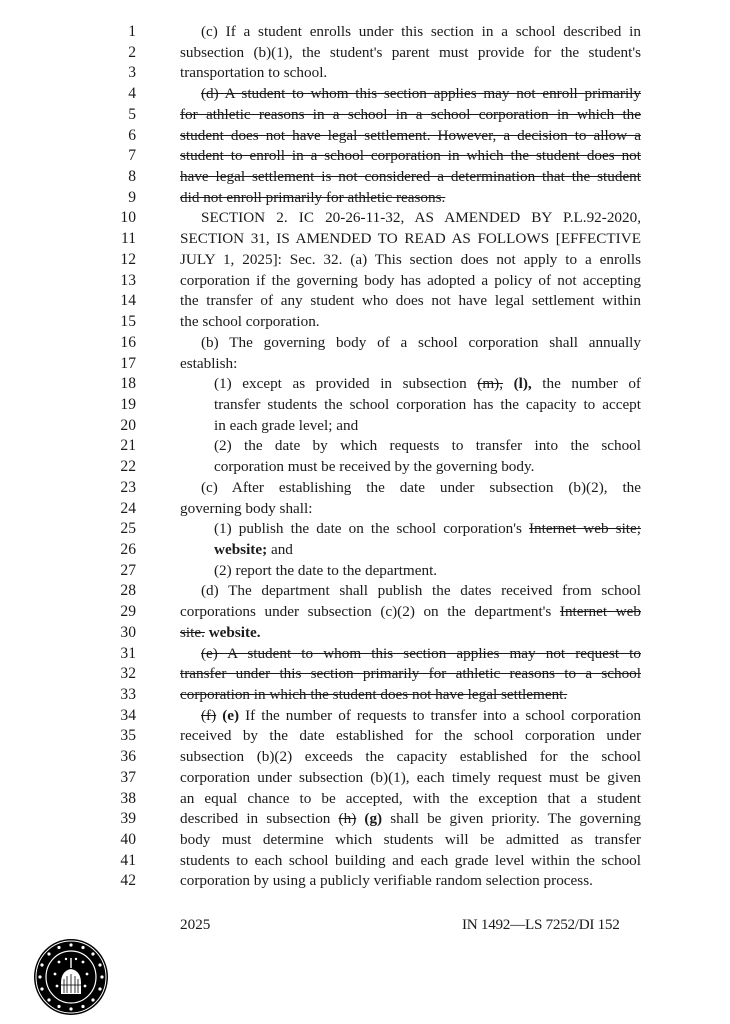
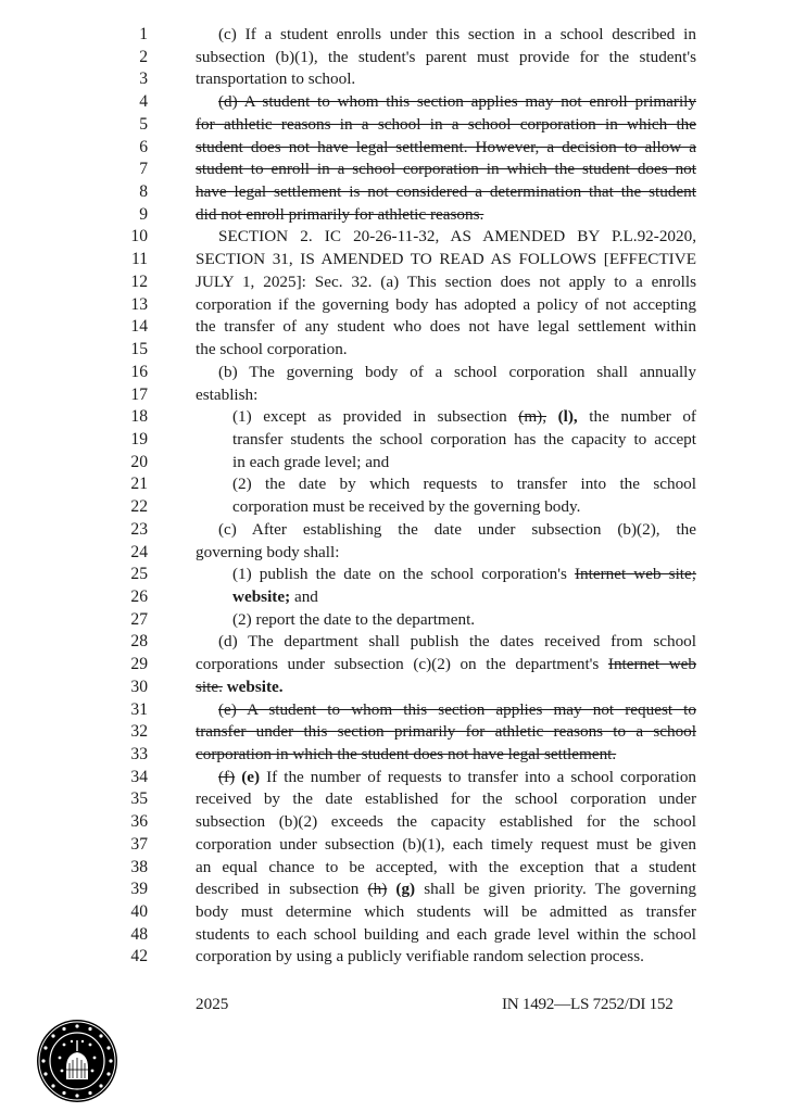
  1
  (c) If a student enrolls under this section in a school described in
  2
  subsection (b)(1), the student's parent must provide for the student's
  3
  transportation to school.
  4
  (d) A student to whom this section applies may not enroll primarily
  5
  for athletic reasons in a school in a school corporation in which the
  6
  student does not have legal settlement. However, a decision to allow a
  7
  student to enroll in a school corporation in which the student does not
  8
  have legal settlement is not considered a determination that the student
  9
  did not enroll primarily for athletic reasons.
  10
  SECTION 2. IC 20-26-11-32, AS AMENDED BY P.L.92-2020,
  11
  SECTION 31, IS AMENDED TO READ AS FOLLOWS [EFFECTIVE
  12
  JULY 1, 2025]: Sec. 32. (a) This section does not apply to a enrolls
  13
  corporation if the governing body has adopted a policy of not accepting
  14
  the transfer of any student who does not have legal settlement within
  15
  the school corporation.
  16
  (b) The governing body of a school corporation shall annually
  17
  establish:
  18
  (1) except as provided in subsection (m), (l), the number of
  19
  transfer students the school corporation has the capacity to accept
  20
  in each grade level; and
  21
  (2) the date by which requests to transfer into the school
  22
  corporation must be received by the governing body.
  23
  (c) After establishing the date under subsection (b)(2), the
  24
  governing body shall:
  25
  (1) publish the date on the school corporation's Internet web site;
  26
  website; and
  27
  (2) report the date to the department.
  28
  (d) The department shall publish the dates received from school
  29
  corporations under subsection (c)(2) on the department's Internet web
  30
  site. website.
  31
  (e) A student to whom this section applies may not request to
  32
  transfer under this section primarily for athletic reasons to a school
  33
  corporation in which the student does not have legal settlement.
  34
  (f) (e) If the number of requests to transfer into a school corporation
  35
  received by the date established for the school corporation under
  36
  subsection (b)(2) exceeds the capacity established for the school
  37
  corporation under subsection (b)(1), each timely request must be given
  38
  an equal chance to be accepted, with the exception that a student
  39
  described in subsection (h) (g) shall be given priority. The governing
  40
  body must determine which students will be admitted as transfer
- 41
+ 48
  students to each school building and each grade level within the school
  42
  corporation by using a publicly verifiable random selection process.
  2025
  IN 1492—LS 7252/DI 152
